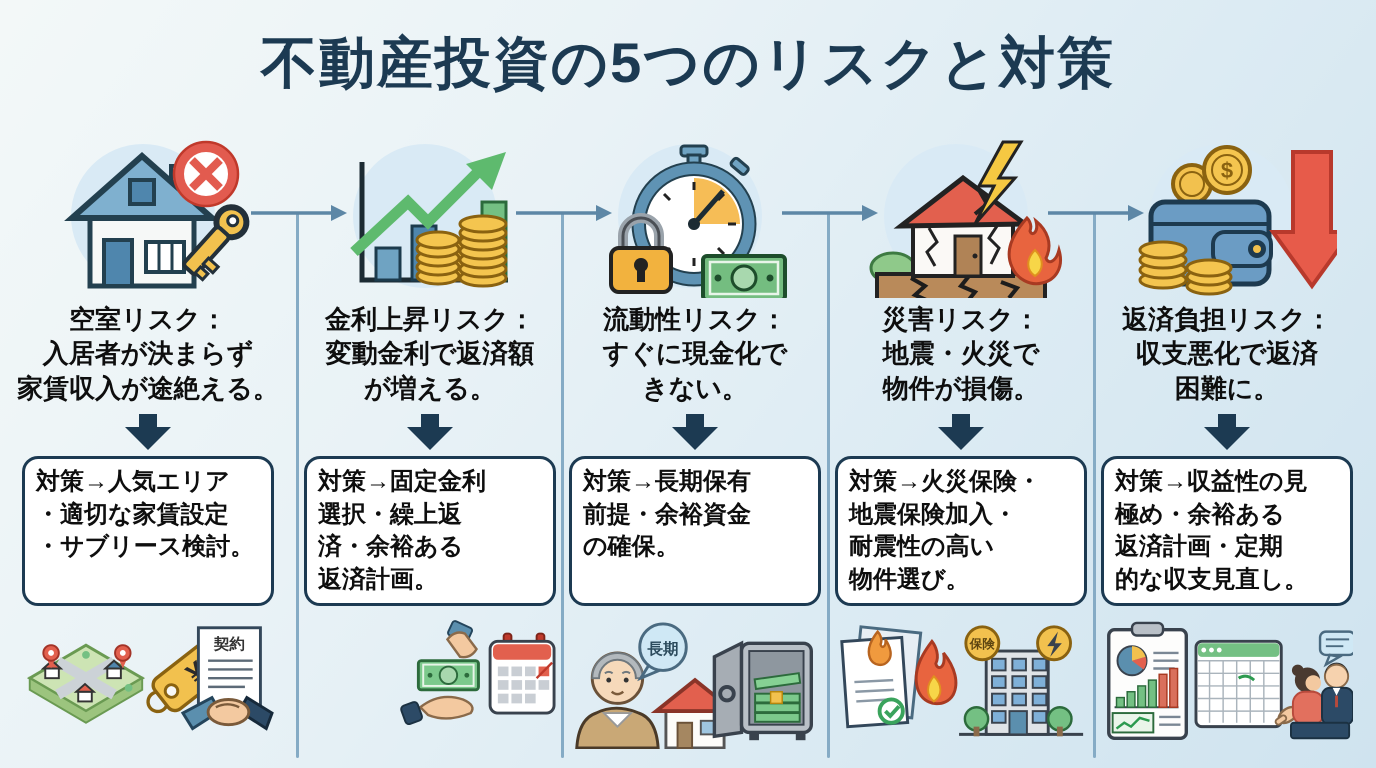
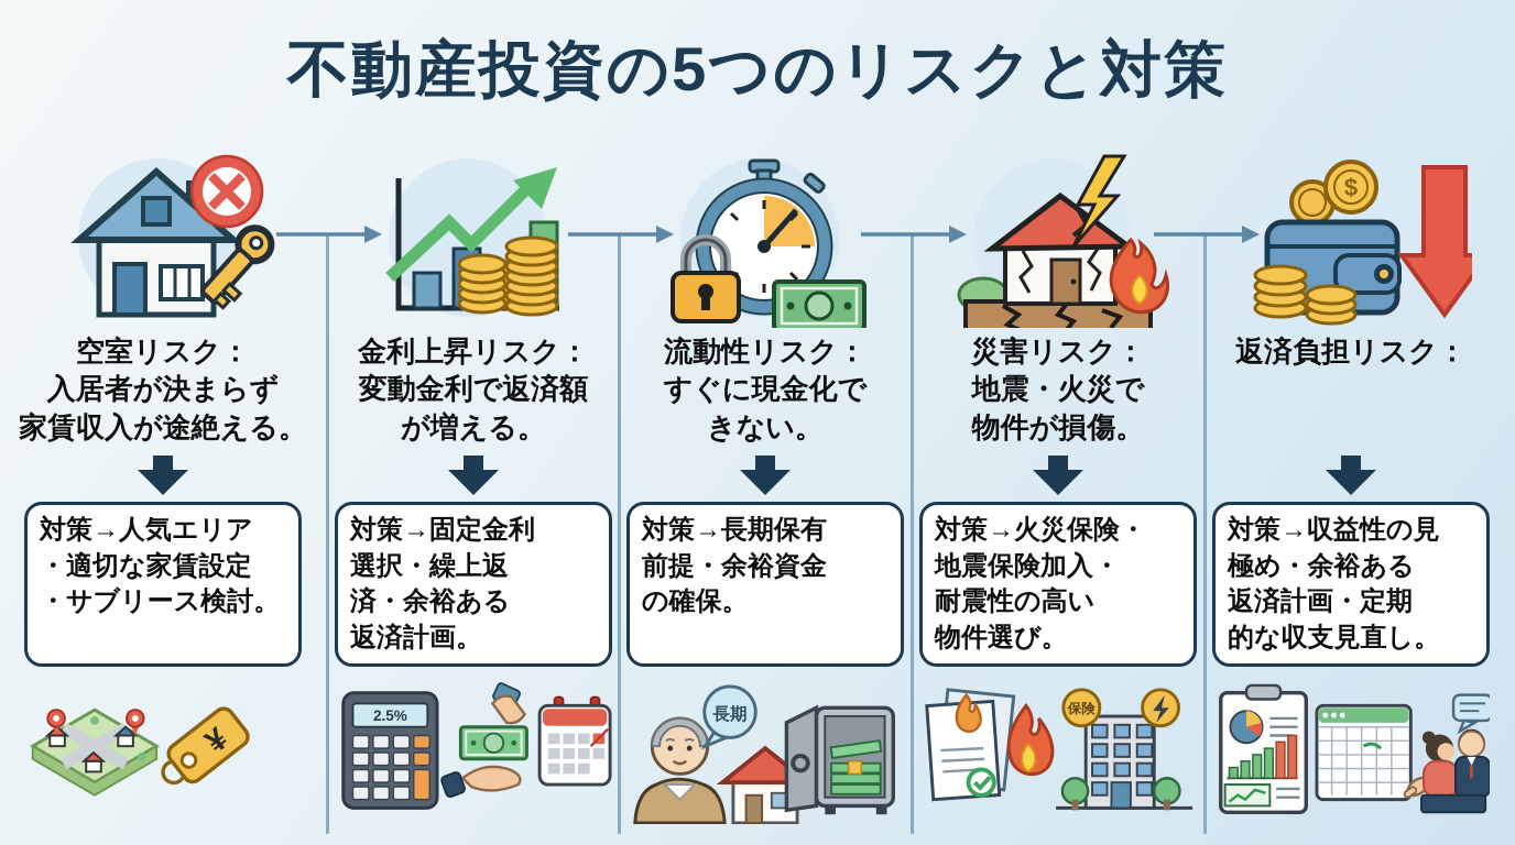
  不動産投資の5つのリスクと対策
  空室リスク：
  入居者が決まらず
  家賃収入が途絶える。
  対策→人気エリア
  ・適切な家賃設定
  ・サブリース検討。
- 契約
  金利上昇リスク：
  変動金利で返済額
  が増える。
  対策→固定金利
  選択・繰上返
  済・余裕ある
  返済計画。
+ 2.5%
  流動性リスク：
  すぐに現金化で
  きない。
  対策→長期保有
  前提・余裕資金
  の確保。
  長期
  災害リスク：
  地震・火災で
  物件が損傷。
  対策→火災保険・
  地震保険加入・
  耐震性の高い
  物件選び。
  保険
  $
  返済負担リスク：
- 収支悪化で返済
- 困難に。
  対策→収益性の見
  極め・余裕ある
  返済計画・定期
  的な収支見直し。
